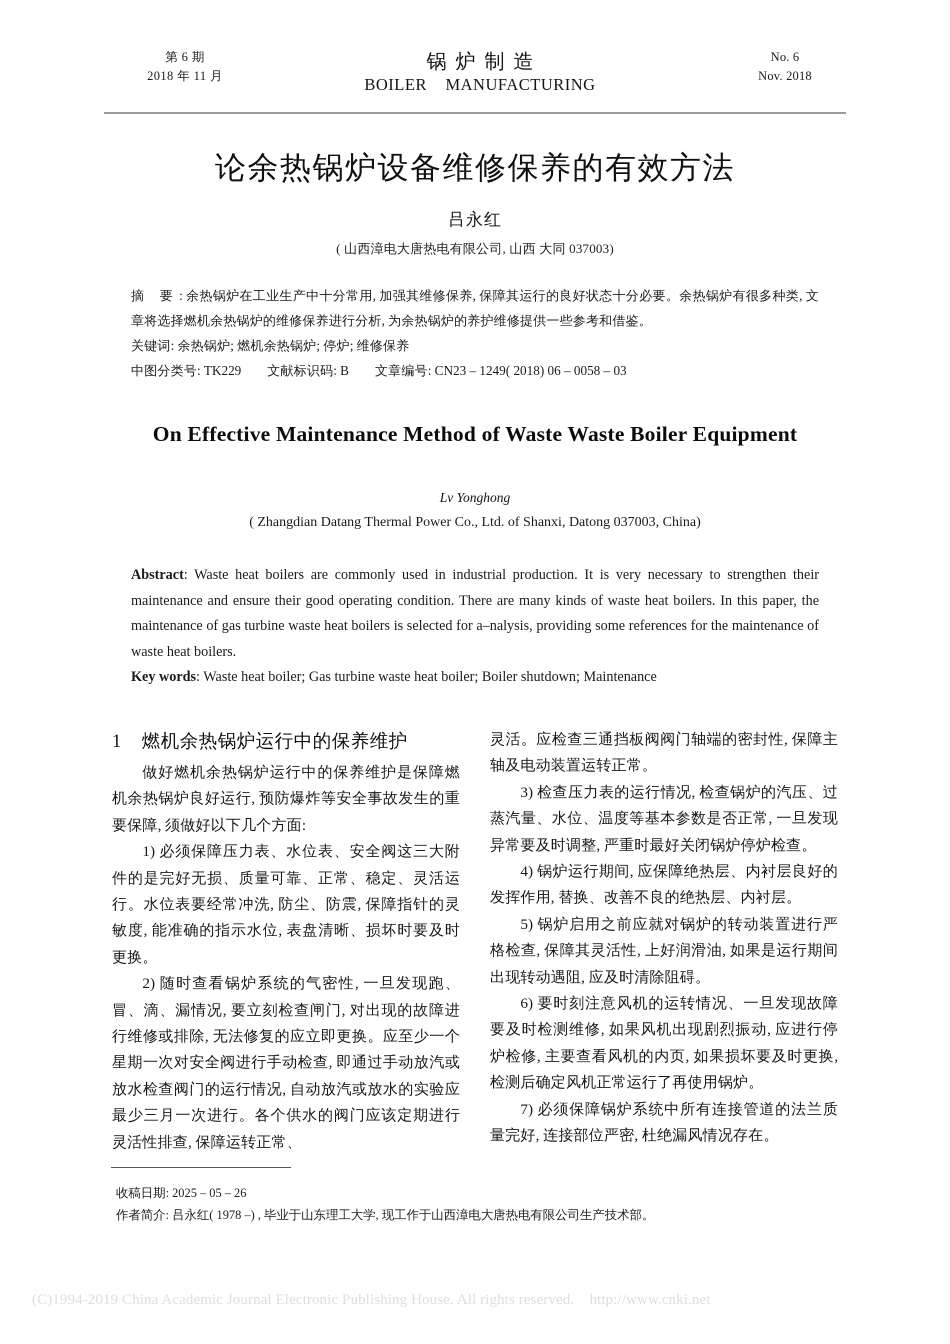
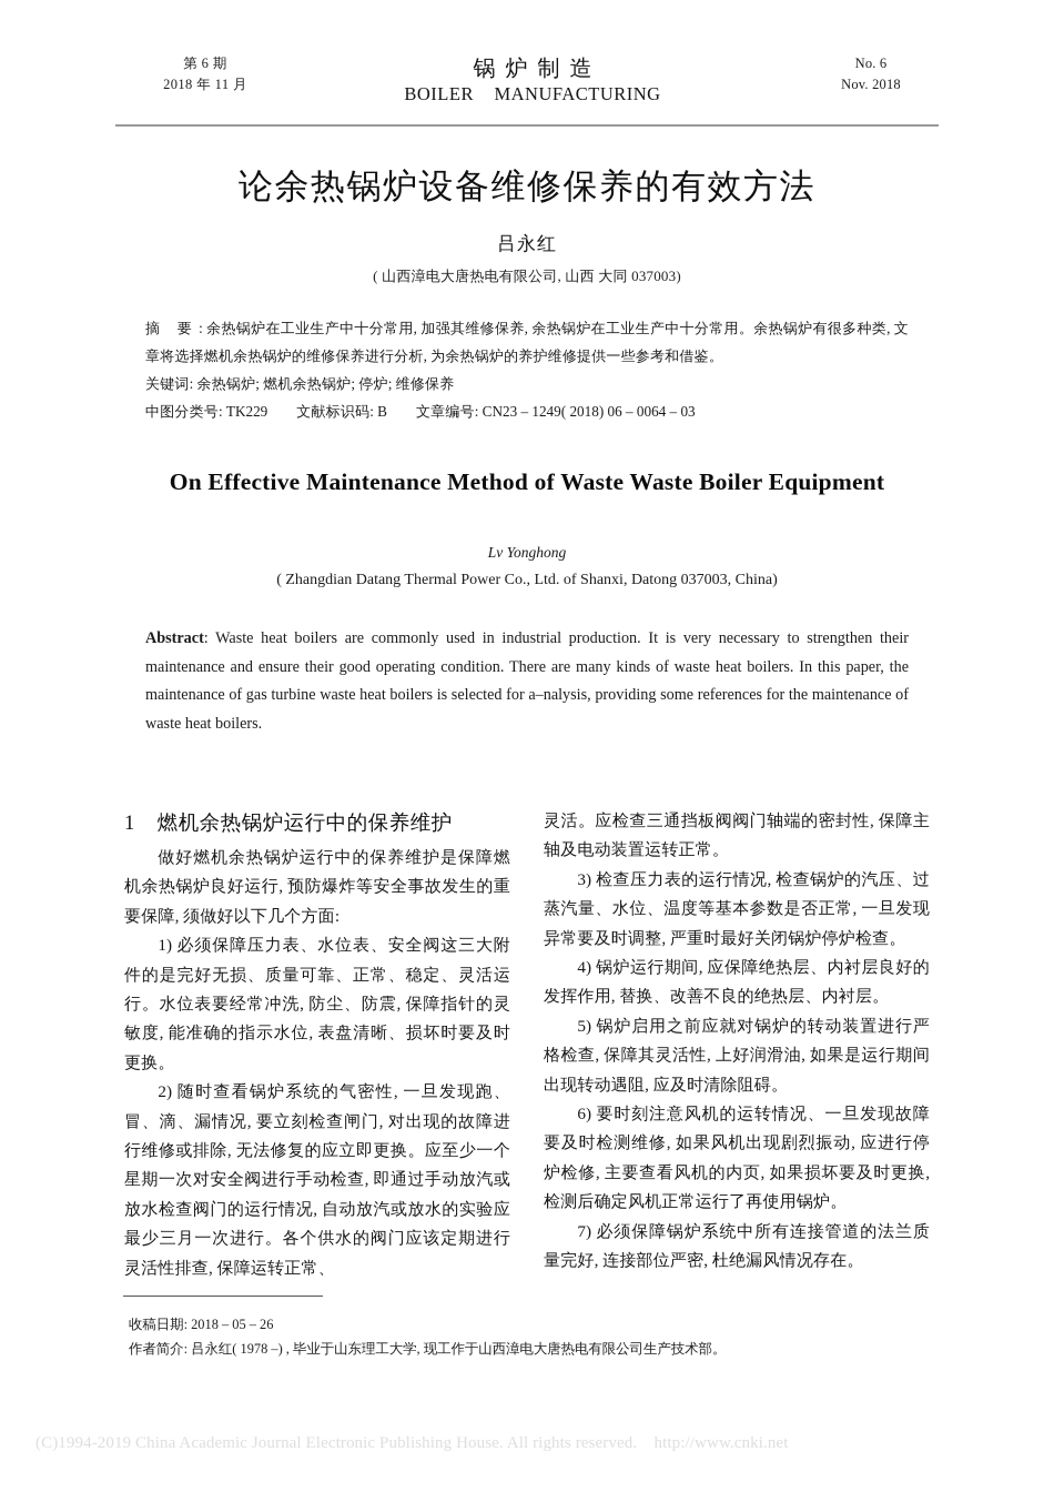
  第 6 期
  2018 年 11 月
  锅炉制造
  BOILER MANUFACTURING
  No. 6
  Nov. 2018
  论余热锅炉设备维修保养的有效方法
  吕永红
  ( 山西漳电大唐热电有限公司, 山西 大同 037003)
- 摘 要: 余热锅炉在工业生产中十分常用, 加强其维修保养, 保障其运行的良好状态十分必要。余热锅炉有很多种类, 文章将选择燃机余热锅炉的维修保养进行分析, 为余热锅炉的养护维修提供一些参考和借鉴。
+ 摘 要: 余热锅炉在工业生产中十分常用, 加强其维修保养, 余热锅炉在工业生产中十分常用。余热锅炉有很多种类, 文章将选择燃机余热锅炉的维修保养进行分析, 为余热锅炉的养护维修提供一些参考和借鉴。
  关键词: 余热锅炉; 燃机余热锅炉; 停炉; 维修保养
- 中图分类号: TK229 文献标识码: B 文章编号: CN23 – 1249( 2018) 06 – 0058 – 03
+ 中图分类号: TK229 文献标识码: B 文章编号: CN23 – 1249( 2018) 06 – 0064 – 03
  On Effective Maintenance Method of Waste Waste Boiler Equipment
  Lv Yonghong
  ( Zhangdian Datang Thermal Power Co., Ltd. of Shanxi, Datong 037003, China)
  Abstract: Waste heat boilers are commonly used in industrial production. It is very necessary to strengthen their maintenance and ensure their good operating condition. There are many kinds of waste heat boilers. In this paper, the maintenance of gas turbine waste heat boilers is selected for a–nalysis, providing some references for the maintenance of waste heat boilers.
- Key words: Waste heat boiler; Gas turbine waste heat boiler; Boiler shutdown; Maintenance
  1 燃机余热锅炉运行中的保养维护
  做好燃机余热锅炉运行中的保养维护是保障燃机余热锅炉良好运行, 预防爆炸等安全事故发生的重要保障, 须做好以下几个方面:
  1) 必须保障压力表、水位表、安全阀这三大附件的是完好无损、质量可靠、正常、稳定、灵活运行。水位表要经常冲洗, 防尘、防震, 保障指针的灵敏度, 能准确的指示水位, 表盘清晰、损坏时要及时更换。
  2) 随时查看锅炉系统的气密性, 一旦发现跑、冒、滴、漏情况, 要立刻检查闸门, 对出现的故障进行维修或排除, 无法修复的应立即更换。应至少一个星期一次对安全阀进行手动检查, 即通过手动放汽或放水检查阀门的运行情况, 自动放汽或放水的实验应最少三月一次进行。各个供水的阀门应该定期进行灵活性排查, 保障运转正常、
  灵活。应检查三通挡板阀阀门轴端的密封性, 保障主轴及电动装置运转正常。
  3) 检查压力表的运行情况, 检查锅炉的汽压、过蒸汽量、水位、温度等基本参数是否正常, 一旦发现异常要及时调整, 严重时最好关闭锅炉停炉检查。
  4) 锅炉运行期间, 应保障绝热层、内衬层良好的发挥作用, 替换、改善不良的绝热层、内衬层。
  5) 锅炉启用之前应就对锅炉的转动装置进行严格检查, 保障其灵活性, 上好润滑油, 如果是运行期间出现转动遇阻, 应及时清除阻碍。
  6) 要时刻注意风机的运转情况、一旦发现故障要及时检测维修, 如果风机出现剧烈振动, 应进行停炉检修, 主要查看风机的内页, 如果损坏要及时更换, 检测后确定风机正常运行了再使用锅炉。
  7) 必须保障锅炉系统中所有连接管道的法兰质量完好, 连接部位严密, 杜绝漏风情况存在。
- 收稿日期: 2025 – 05 – 26
+ 收稿日期: 2018 – 05 – 26
  作者简介: 吕永红( 1978 –) , 毕业于山东理工大学, 现工作于山西漳电大唐热电有限公司生产技术部。
  (C)1994-2019 China Academic Journal Electronic Publishing House. All rights reserved. http://www.cnki.net
